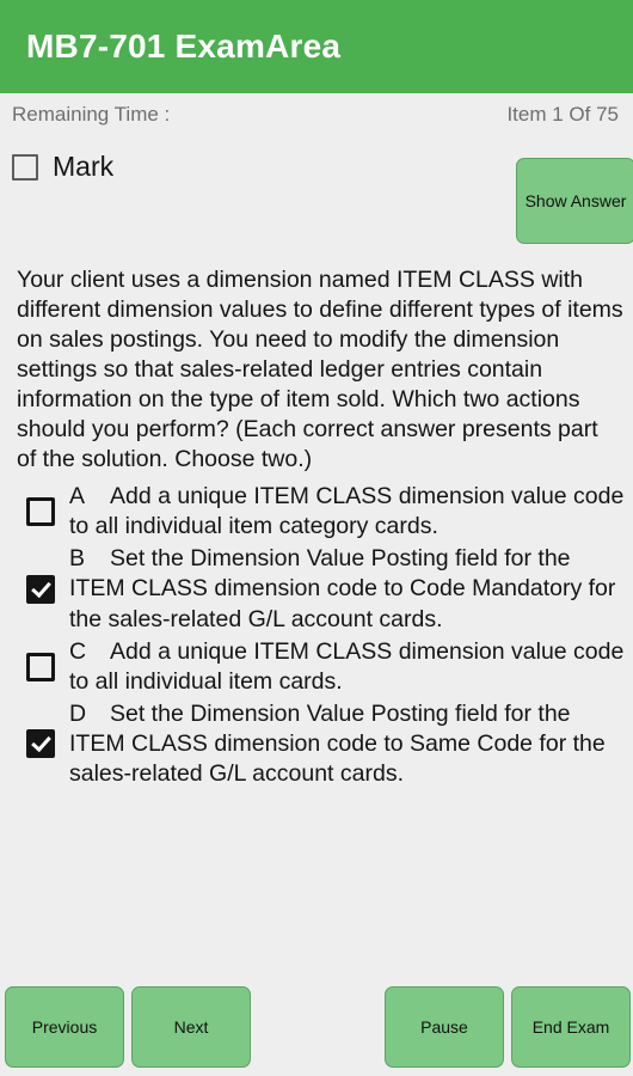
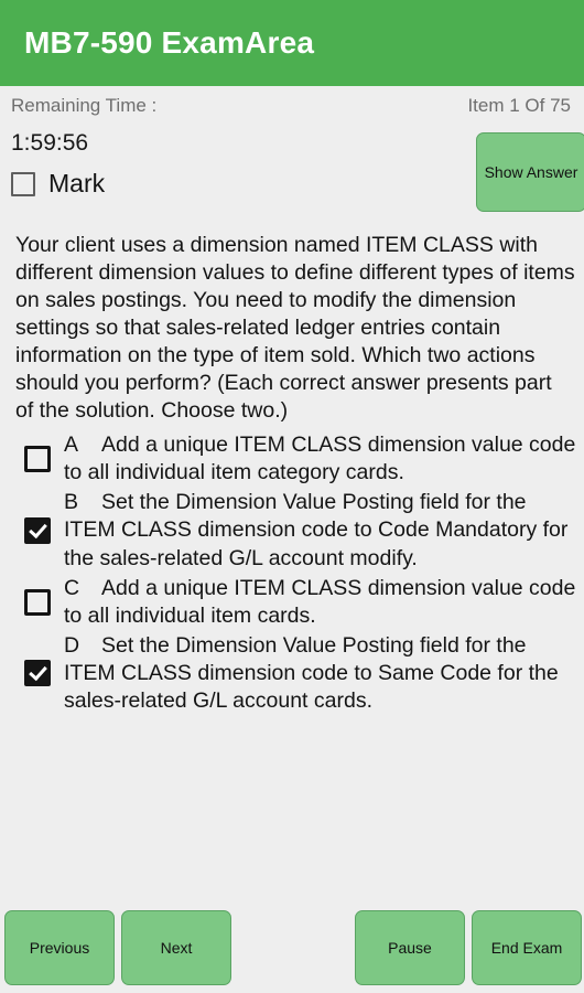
- MB7-701 ExamArea
+ MB7-590 ExamArea
  Remaining Time :
  Item 1 Of 75
+ 1:59:56
  Mark
  Show Answer
  Your client uses a dimension named ITEM CLASS with different dimension values to define different types of items on sales postings. You need to modify the dimension settings so that sales-related ledger entries contain information on the type of item sold. Which two actions should you perform? (Each correct answer presents part of the solution. Choose two.)
  A Add a unique ITEM CLASS dimension value code to all individual item category cards.
- B Set the Dimension Value Posting field for the ITEM CLASS dimension code to Code Mandatory for the sales-related G/L account cards.
+ B Set the Dimension Value Posting field for the ITEM CLASS dimension code to Code Mandatory for the sales-related G/L account modify.
  C Add a unique ITEM CLASS dimension value code to all individual item cards.
  D Set the Dimension Value Posting field for the ITEM CLASS dimension code to Same Code for the sales-related G/L account cards.
  Previous
  Next
  Pause
  End Exam
